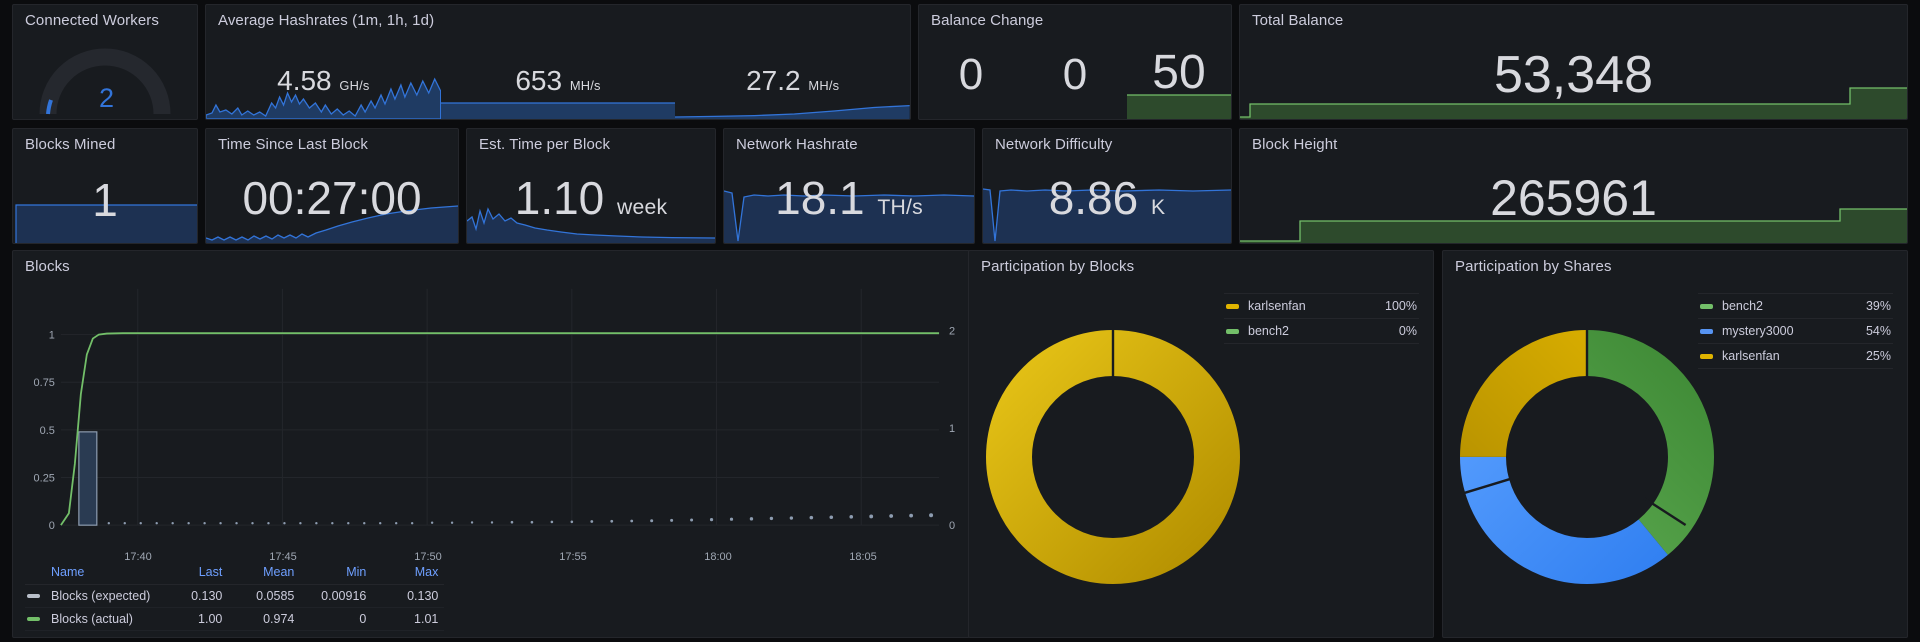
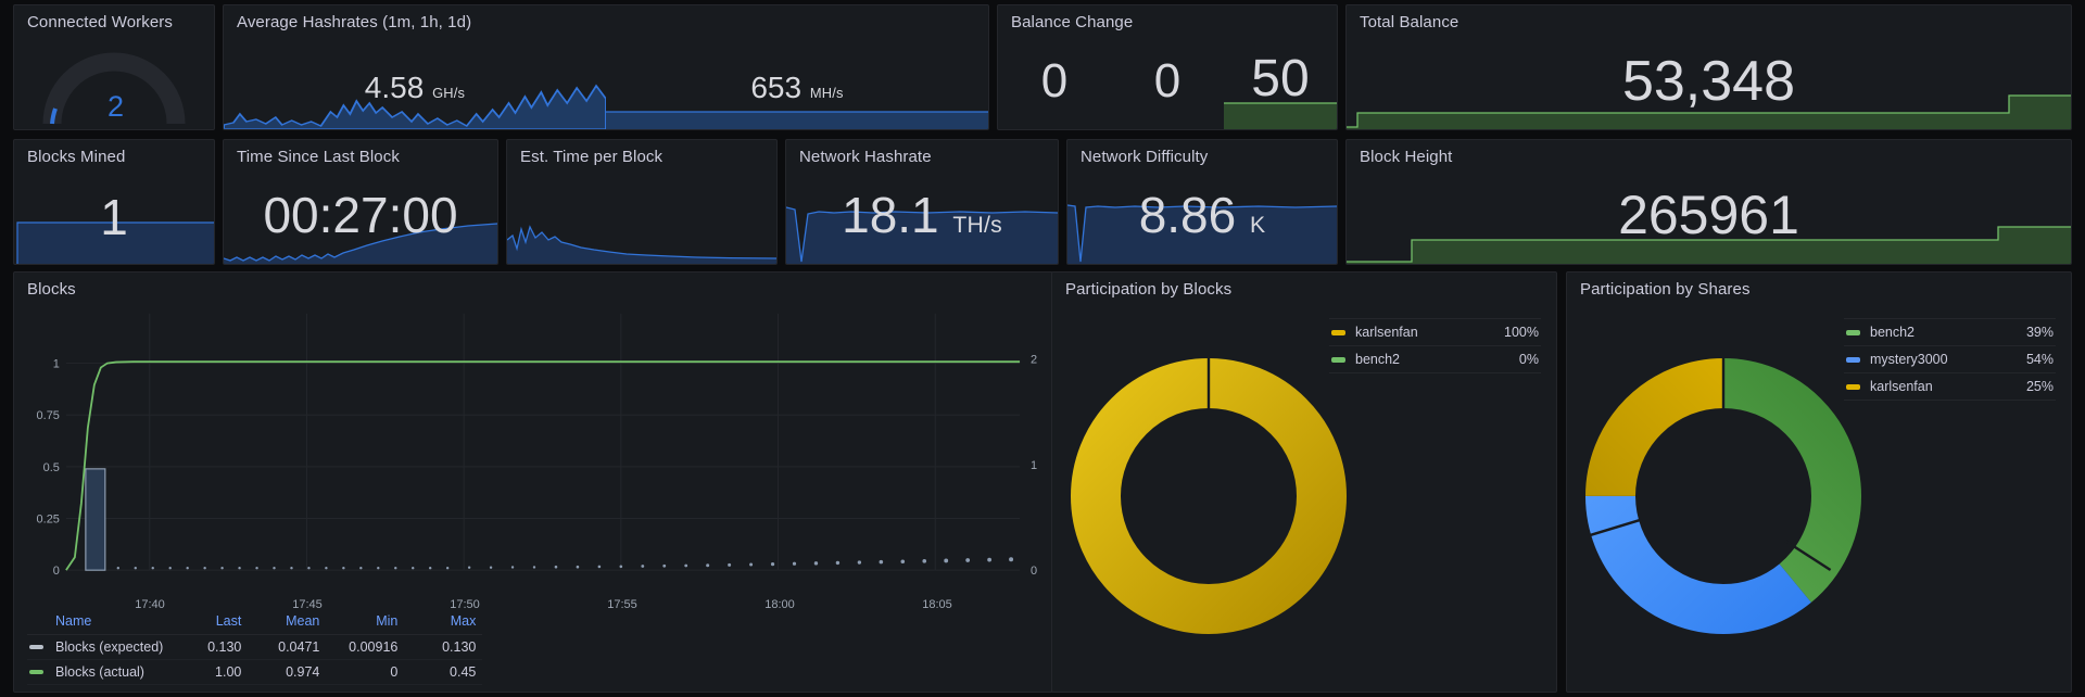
  Connected Workers
  2
  Average Hashrates (1m, 1h, 1d)
  4.58 GH/s
  653 MH/s
- 27.2 MH/s
  Balance Change
  0
  0
  50
  Total Balance
  53,348
  Blocks Mined
  1
  Time Since Last Block
  00:27:00
  Est. Time per Block
- 1.10 week
  Network Hashrate
  18.1 TH/s
  Network Difficulty
  8.86 K
  Block Height
  265961
  Blocks
  0
  0.25
  0.5
  0.75
  1
  0
  1
  2
  17:40
  17:45
  17:50
  17:55
  18:00
  18:05
  Name	Last	Mean	Min	Max
- Blocks (expected)	0.130	0.0585	0.00916	0.130
+ Blocks (expected)	0.130	0.0471	0.00916	0.130
- Blocks (actual)	1.00	0.974	0	1.01
+ Blocks (actual)	1.00	0.974	0	0.45
  Participation by Blocks
  karlsenfan
  100%
  bench2
  0%
  Participation by Shares
  bench2
  39%
  mystery3000
  54%
  karlsenfan
  25%
